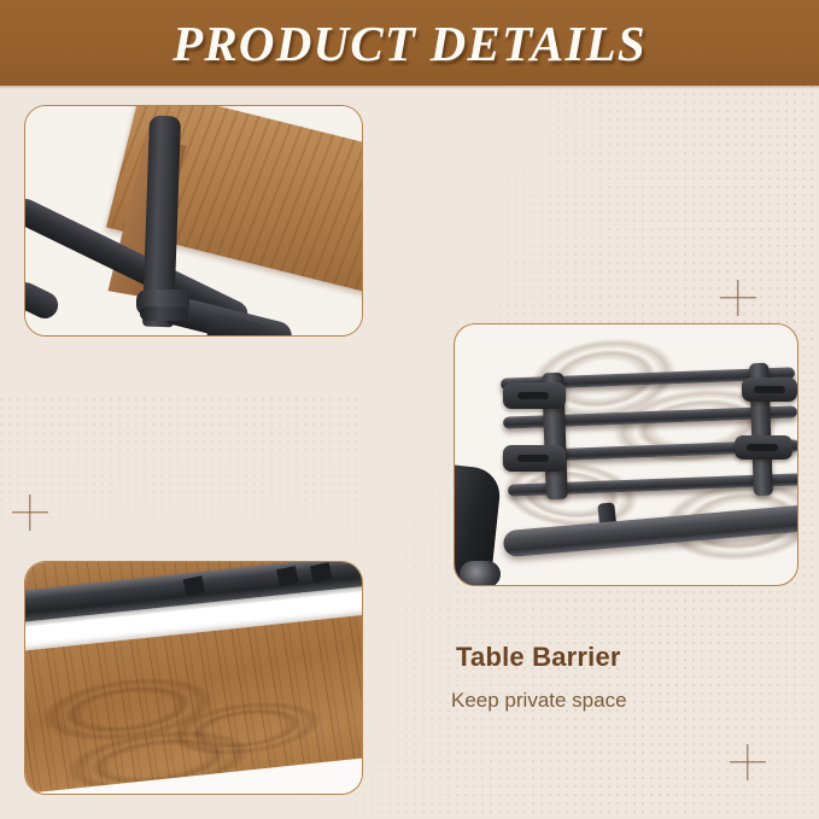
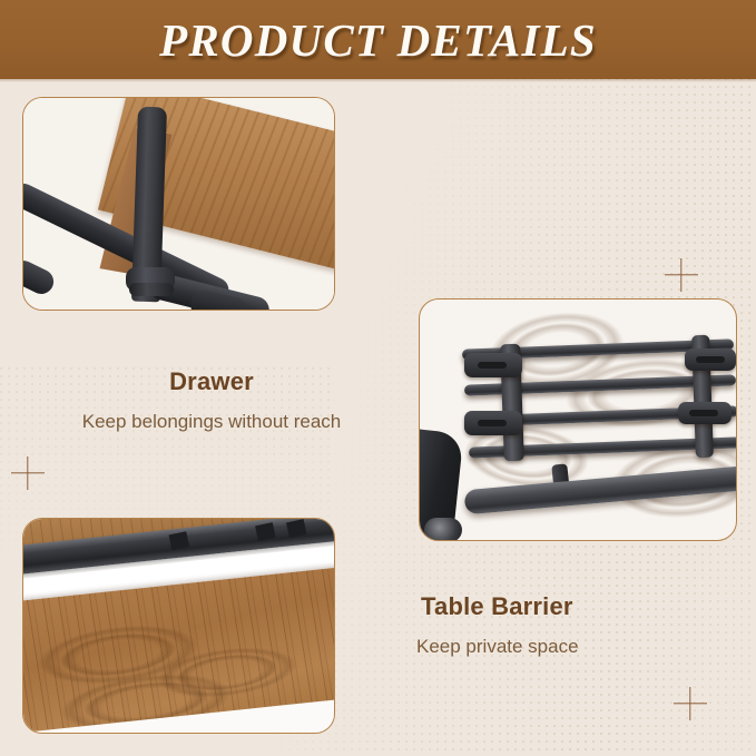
  PRODUCT DETAILS
  Table Barrier
  Keep private space
+ Drawer
+ Keep belongings without reach
